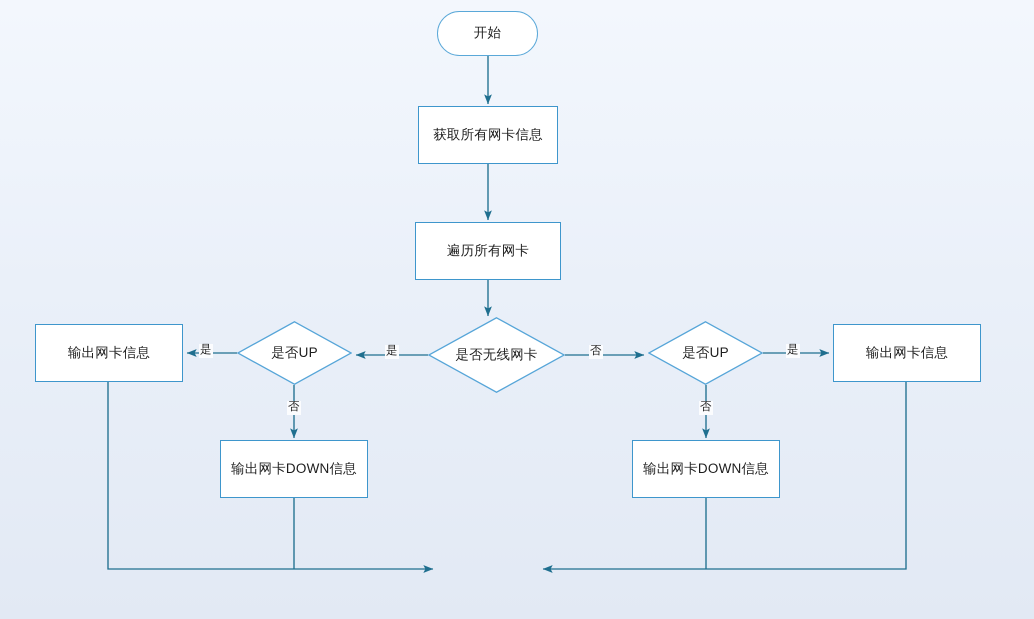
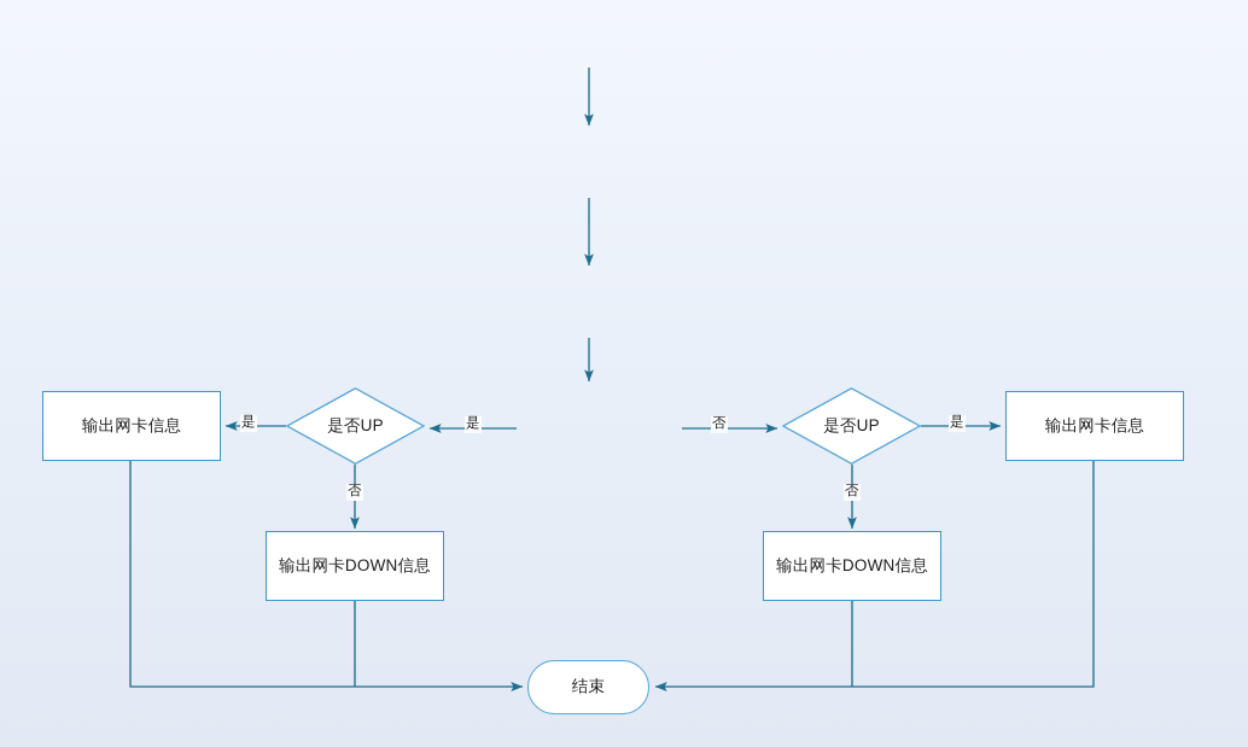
- 开始
- 获取所有网卡信息
- 遍历所有网卡
- 是否无线网卡
  是否UP
  是否UP
  输出网卡信息
  输出网卡信息
  输出网卡DOWN信息
  输出网卡DOWN信息
+ 结束
  是
  否
  是
  否
  是
  否
